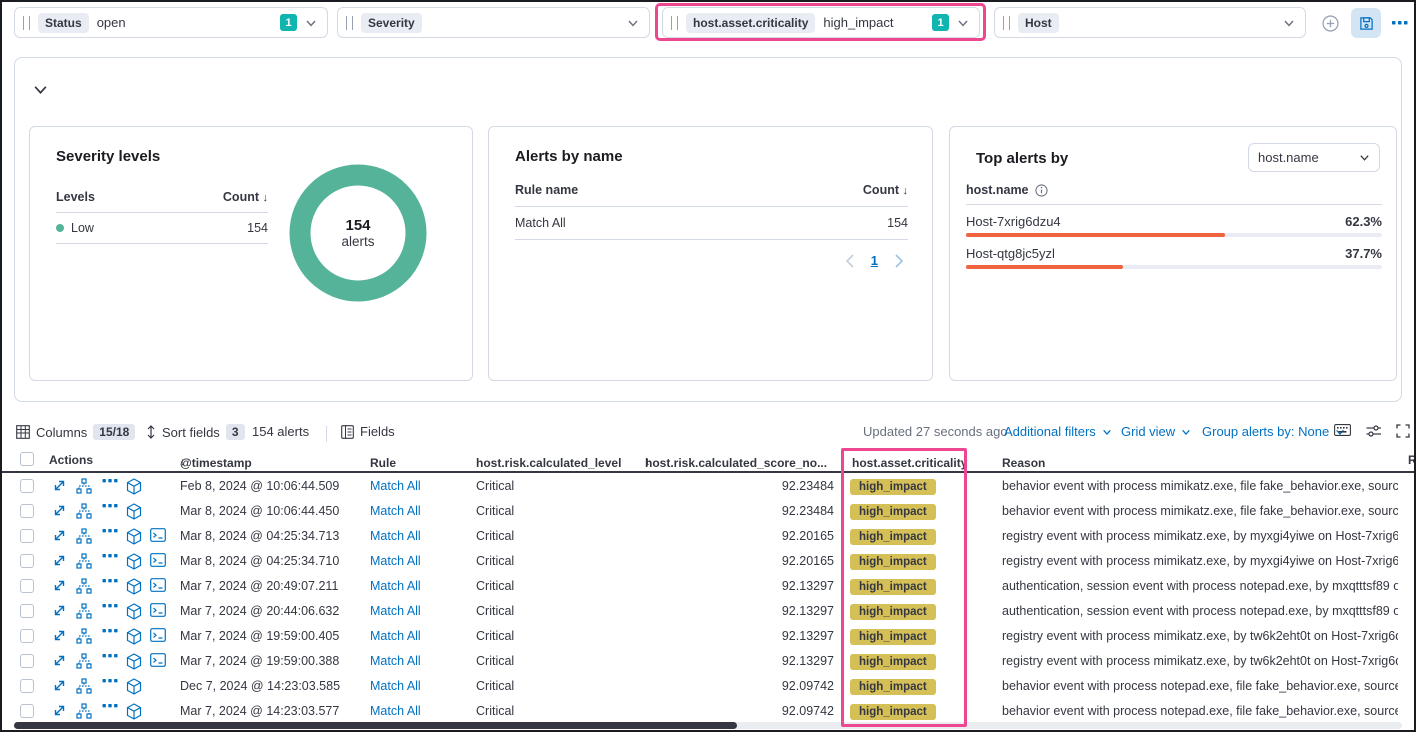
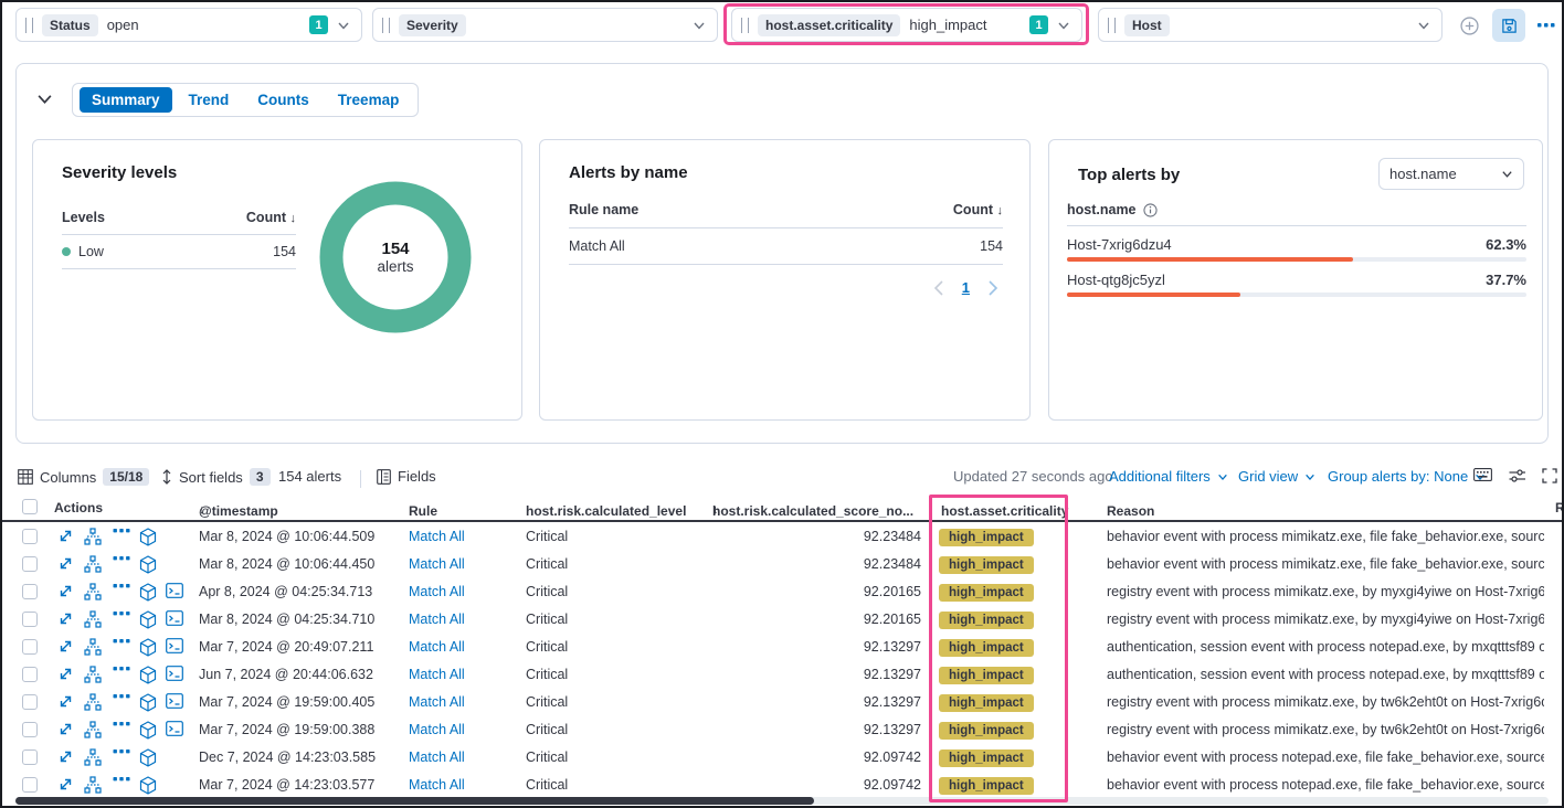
  Status
  open
  1
  Severity
  host.asset.criticality
  high_impact
  1
  Host
+ Summary
+ Trend
+ Counts
+ Treemap
  Severity levels
  Levels
  Count ↓
  Low
  154
  154
  alerts
  Alerts by name
  Rule name
  Count ↓
  Match All
  154
  1
  Top alerts by
  host.name
  host.name
  Host-7xrig6dzu4
  62.3%
  Host-qtg8jc5yzl
  37.7%
  Columns
  15/18
  Sort fields
  3
  154 alerts
  Fields
  Updated 27 seconds ago
  Additional filters
  Grid view
  Group alerts by: None
  Actions
  @timestamp
  ↓
  Rule
  host.risk.calculated_level
  host.risk.calculated_score_no...
  ↓
  host.asset.criticality
  Reason
  R
- Feb 8, 2024 @ 10:06:44.509
+ Mar 8, 2024 @ 10:06:44.509
  Match All
  Critical
  92.23484
  high_impact
  behavior event with process mimikatz.exe, file fake_behavior.exe, sourc
  Mar 8, 2024 @ 10:06:44.450
  Match All
  Critical
  92.23484
  high_impact
  behavior event with process mimikatz.exe, file fake_behavior.exe, sourc
- Mar 8, 2024 @ 04:25:34.713
+ Apr 8, 2024 @ 04:25:34.713
  Match All
  Critical
  92.20165
  high_impact
  registry event with process mimikatz.exe, by myxgi4yiwe on Host-7xrig6
  Mar 8, 2024 @ 04:25:34.710
  Match All
  Critical
  92.20165
  high_impact
  registry event with process mimikatz.exe, by myxgi4yiwe on Host-7xrig6
  Mar 7, 2024 @ 20:49:07.211
  Match All
  Critical
  92.13297
  high_impact
  authentication, session event with process notepad.exe, by mxqtttsf89 o
- Mar 7, 2024 @ 20:44:06.632
+ Jun 7, 2024 @ 20:44:06.632
  Match All
  Critical
  92.13297
  high_impact
  authentication, session event with process notepad.exe, by mxqtttsf89 o
  Mar 7, 2024 @ 19:59:00.405
  Match All
  Critical
  92.13297
  high_impact
  registry event with process mimikatz.exe, by tw6k2eht0t on Host-7xrig6
  Mar 7, 2024 @ 19:59:00.388
  Match All
  Critical
  92.13297
  high_impact
  registry event with process mimikatz.exe, by tw6k2eht0t on Host-7xrig6
  Dec 7, 2024 @ 14:23:03.585
  Match All
  Critical
  92.09742
  high_impact
  behavior event with process notepad.exe, file fake_behavior.exe, sourc
  Mar 7, 2024 @ 14:23:03.577
  Match All
  Critical
  92.09742
  high_impact
  behavior event with process notepad.exe, file fake_behavior.exe, sourc
